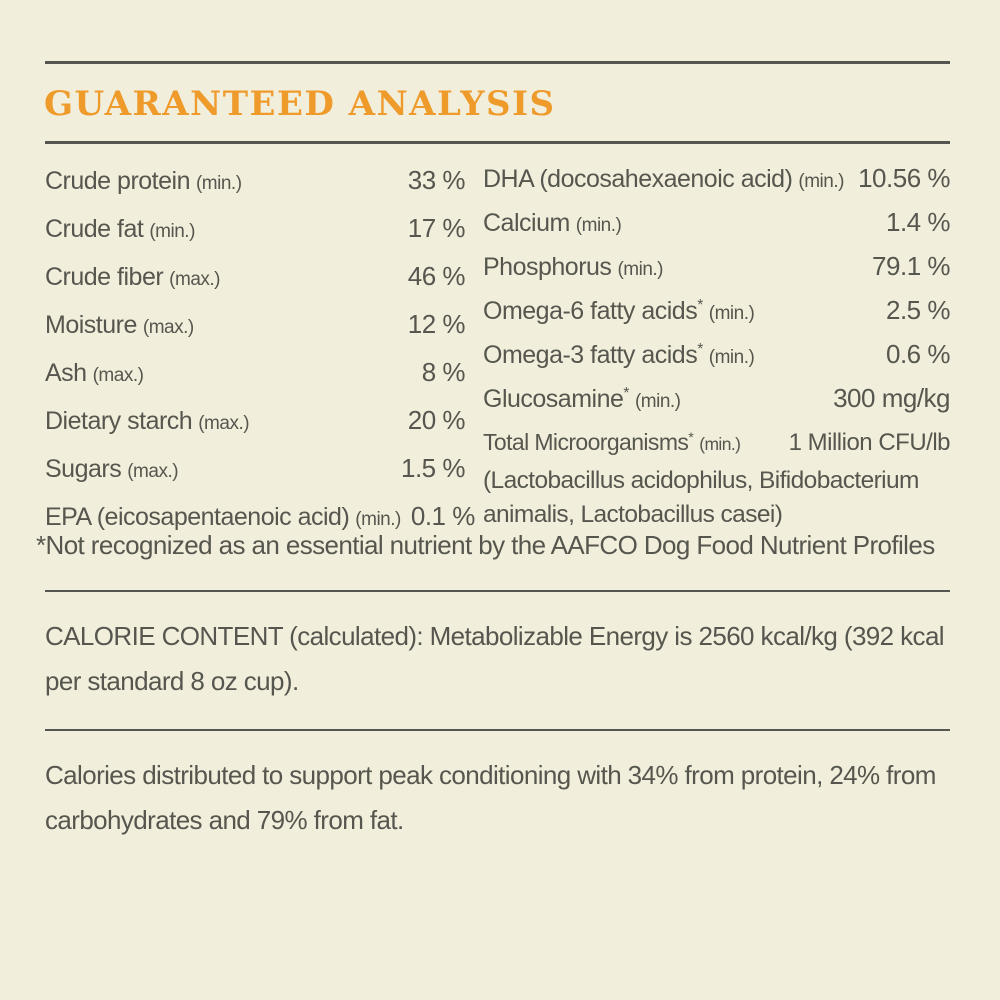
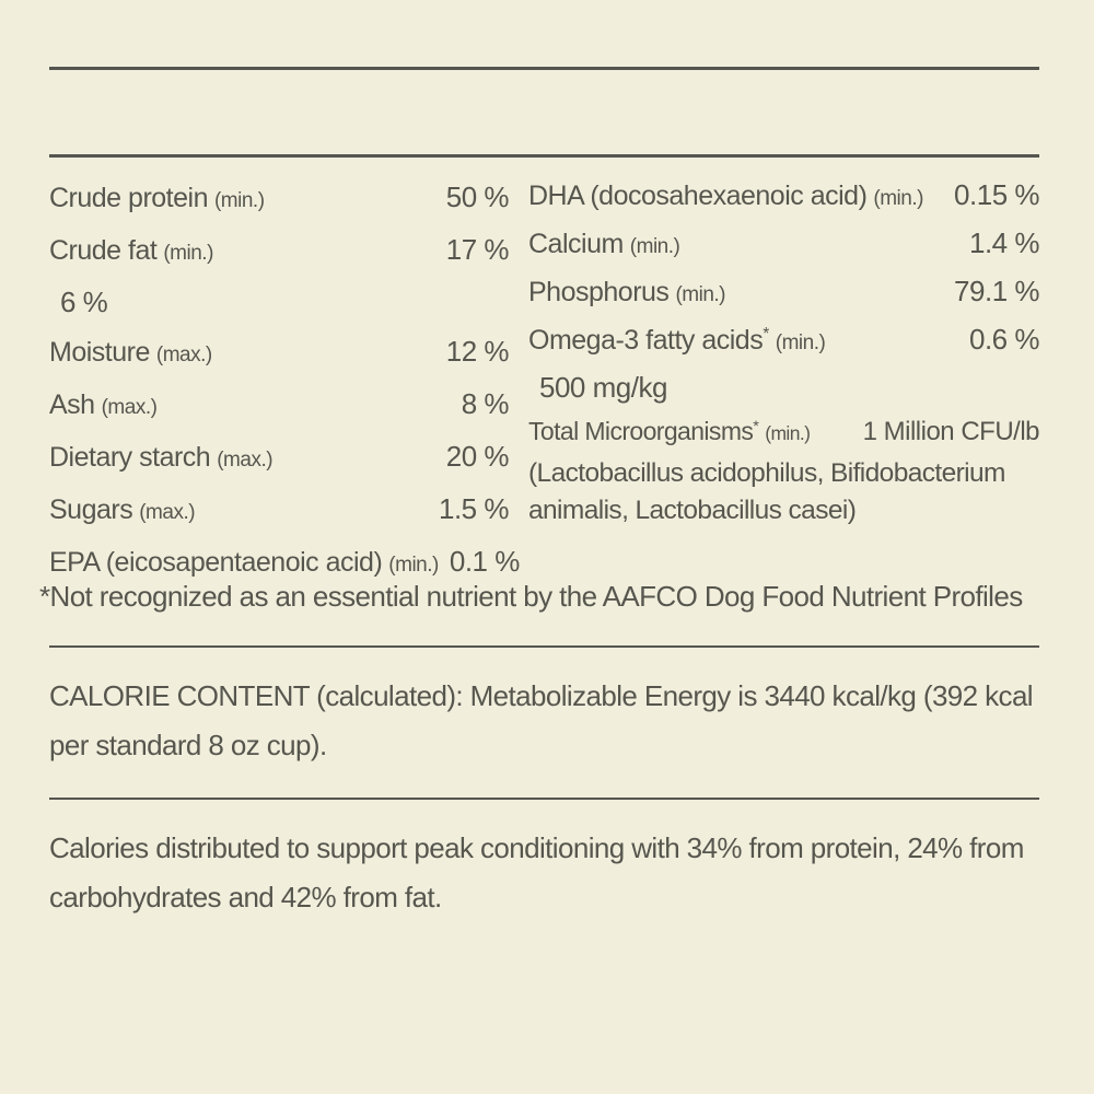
- GUARANTEED ANALYSIS
  Crude protein (min.)
- 33 %
+ 50 %
  Crude fat (min.)
  17 %
- Crude fiber (max.)
- 46 %
+ 6 %
  Moisture (max.)
  12 %
  Ash (max.)
  8 %
  Dietary starch (max.)
  20 %
  Sugars (max.)
  1.5 %
  EPA (eicosapentaenoic acid) (min.)
  0.1 %
  DHA (docosahexaenoic acid) (min.)
- 10.56 %
+ 0.15 %
  Calcium (min.)
  1.4 %
  Phosphorus (min.)
  79.1 %
- Omega-6 fatty acids* (min.)
- 2.5 %
  Omega-3 fatty acids* (min.)
  0.6 %
- Glucosamine* (min.)
- 300 mg/kg
+ 500 mg/kg
  Total Microorganisms* (min.)
  1 Million CFU/lb
  (Lactobacillus acidophilus, Bifidobacterium animalis, Lactobacillus casei)
  *Not recognized as an essential nutrient by the AAFCO Dog Food Nutrient Profiles
- CALORIE CONTENT (calculated): Metabolizable Energy is 2560 kcal/kg (392 kcal per standard 8 oz cup).
+ CALORIE CONTENT (calculated): Metabolizable Energy is 3440 kcal/kg (392 kcal per standard 8 oz cup).
- Calories distributed to support peak conditioning with 34% from protein, 24% from carbohydrates and 79% from fat.
+ Calories distributed to support peak conditioning with 34% from protein, 24% from carbohydrates and 42% from fat.
